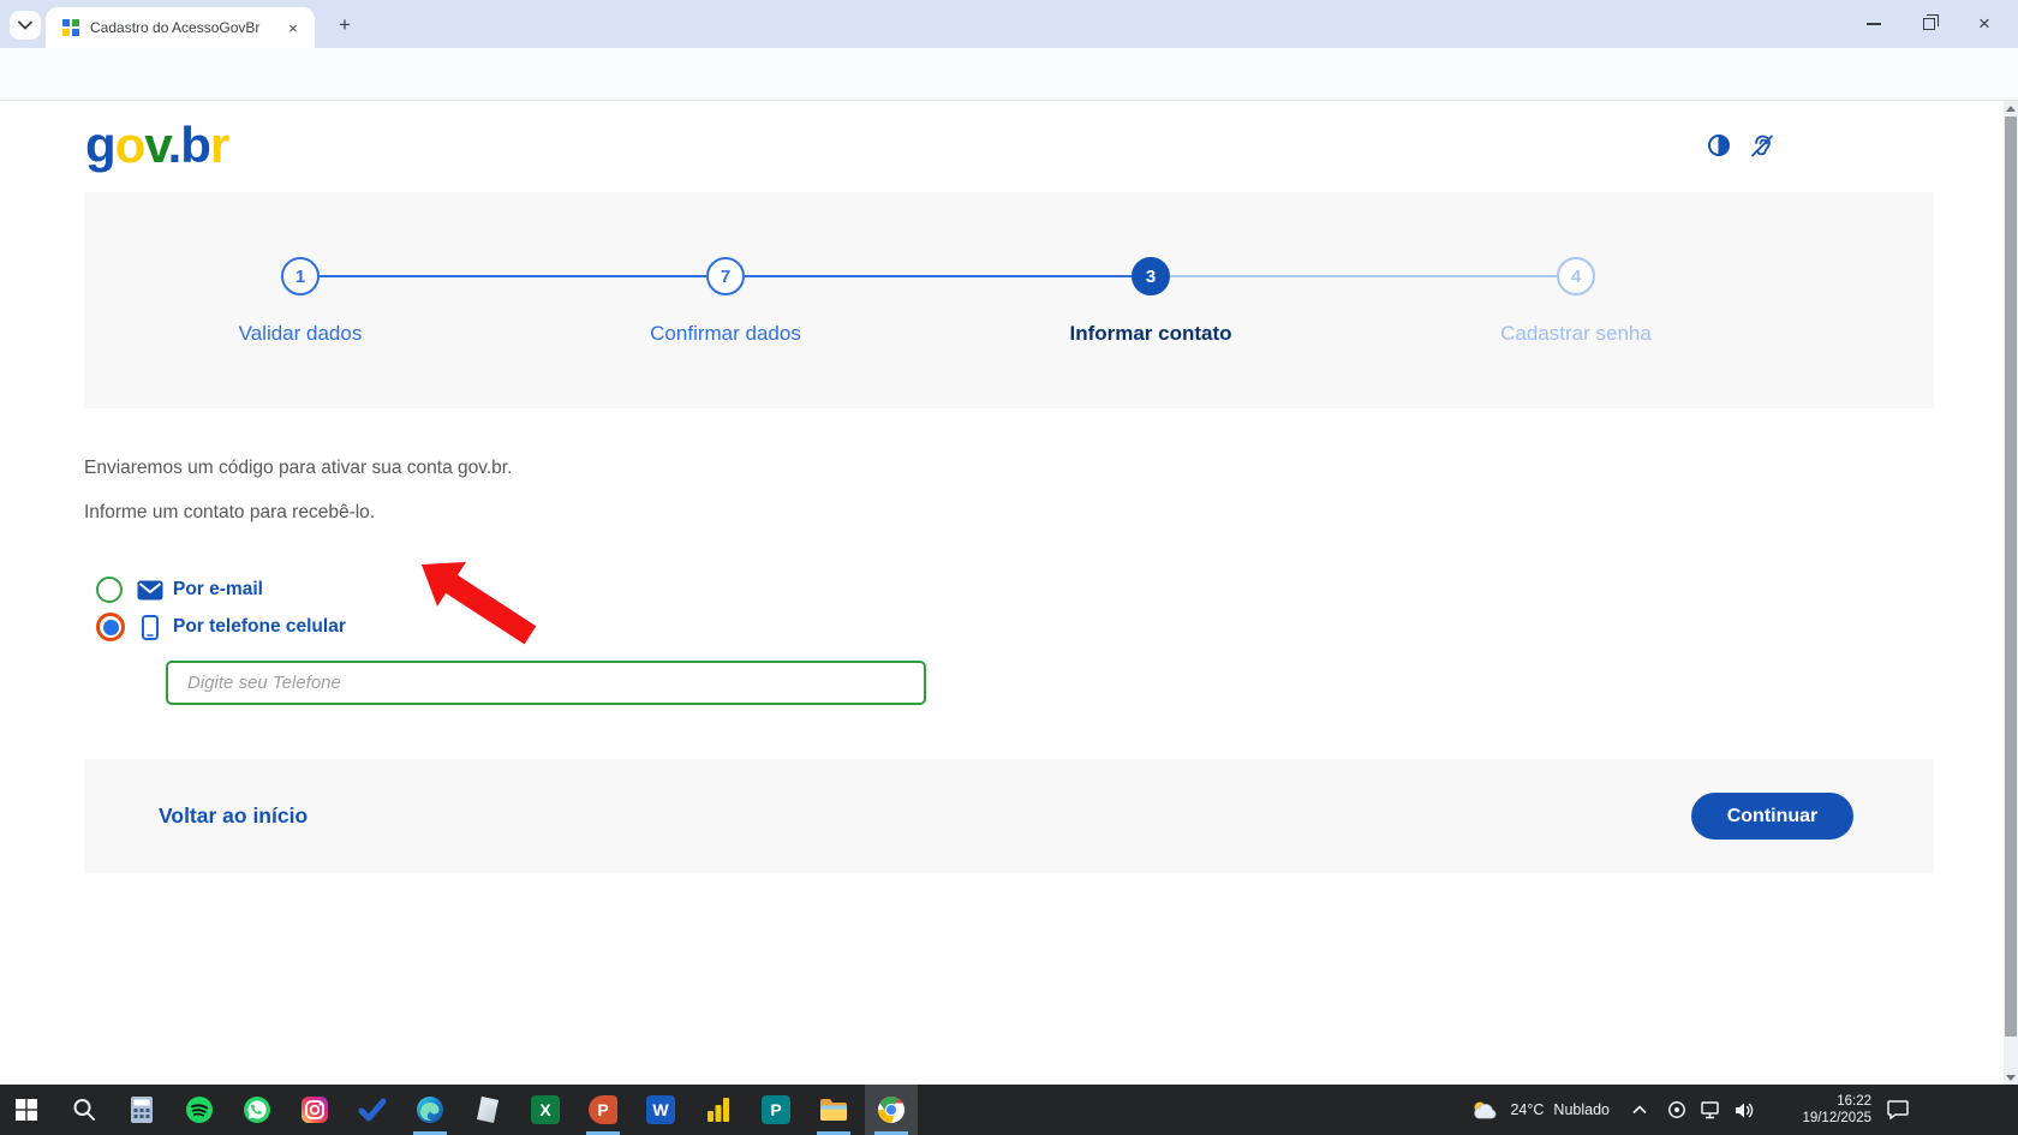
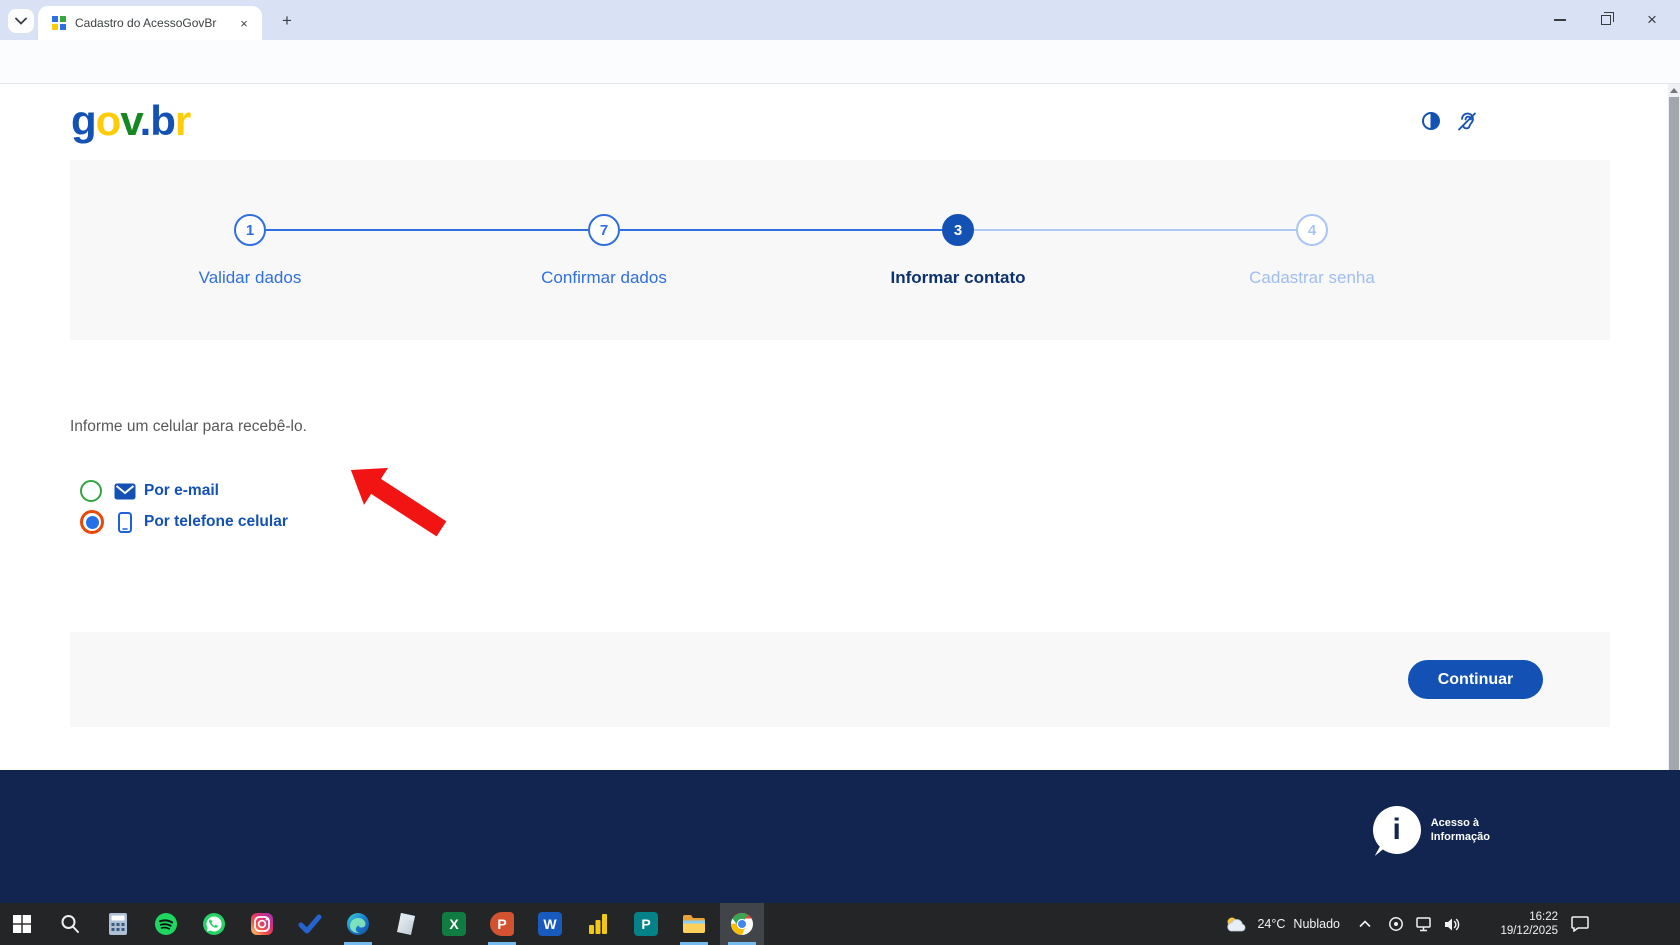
  Cadastro do AcessoGovBr
  ×
  +
  ×
  gov.br
  1
  7
  3
  4
  Validar dados
  Confirmar dados
  Informar contato
  Cadastrar senha
- Enviaremos um código para ativar sua conta gov.br.
- Informe um contato para recebê-lo.
+ Informe um celular para recebê-lo.
  Por e-mail
  Por telefone celular
- Digite seu Telefone
- Voltar ao início
  Continuar
+ i
+ Acesso à
+ Informação
  X
  P
  W
  P
  24°C
  Nublado
  16:22
  19/12/2025
